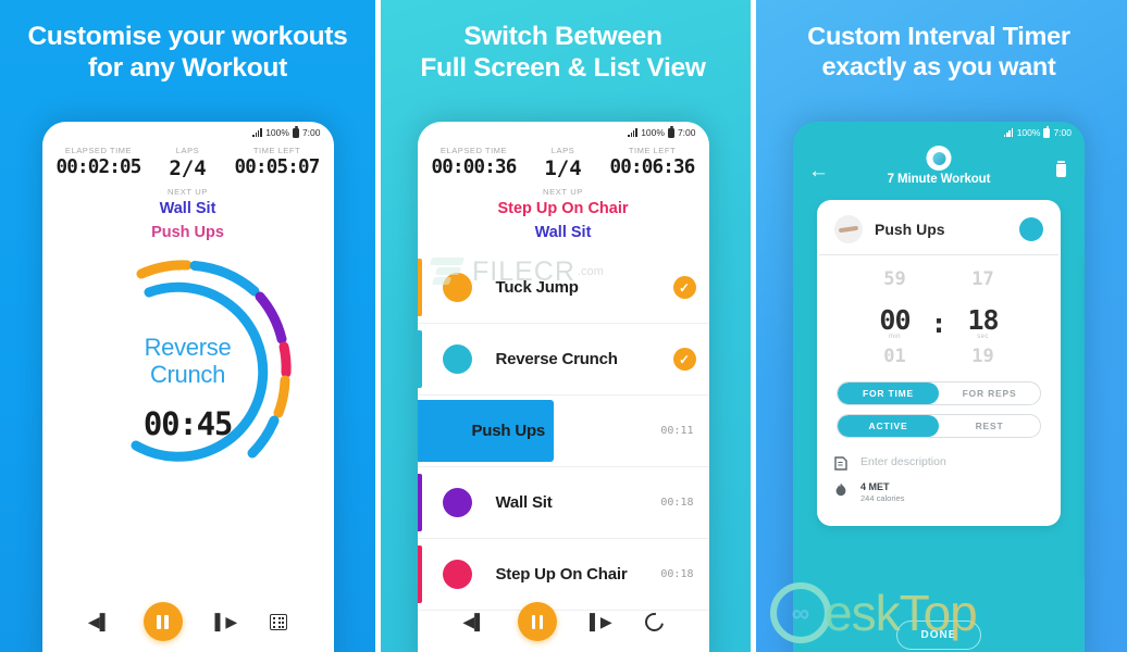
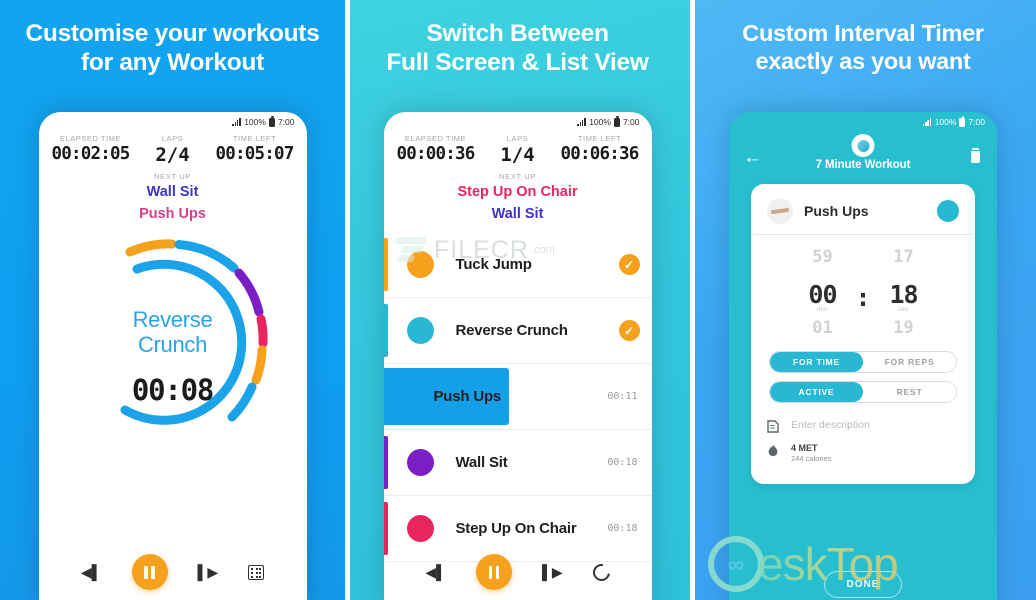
  Customise your workouts
  for any Workout
  100%
  7:00
  ELAPSED TIME
  00:02:05
  LAPS
  2/4
  TIME LEFT
  00:05:07
  NEXT UP
  Wall Sit
  Push Ups
  Reverse
  Crunch
- 00:45
+ 00:08
  ◀▌
  ▌▶
  Switch Between
  Full Screen & List View
  100%
  7:00
  ELAPSED TIME
  00:00:36
  LAPS
  1/4
  TIME LEFT
  00:06:36
  NEXT UP
  Step Up On Chair
  Wall Sit
  Tuck Jump
  ✓
  Reverse Crunch
  ✓
  Push Ups
  00:11
  Wall Sit
  00:18
  Step Up On Chair
  00:18
  ◀▌
  ▌▶
  FILECR
  .com
  Custom Interval Timer
  exactly as you want
  100%
  7:00
  ←
  7 Minute Workout
  Push Ups
  59
  00
  01
  :
  17
  18
  19
  FOR TIME
  FOR REPS
  ACTIVE
  REST
  Enter description
  4 MET
  244 calories
  DONE
  ∞
  eskTop
